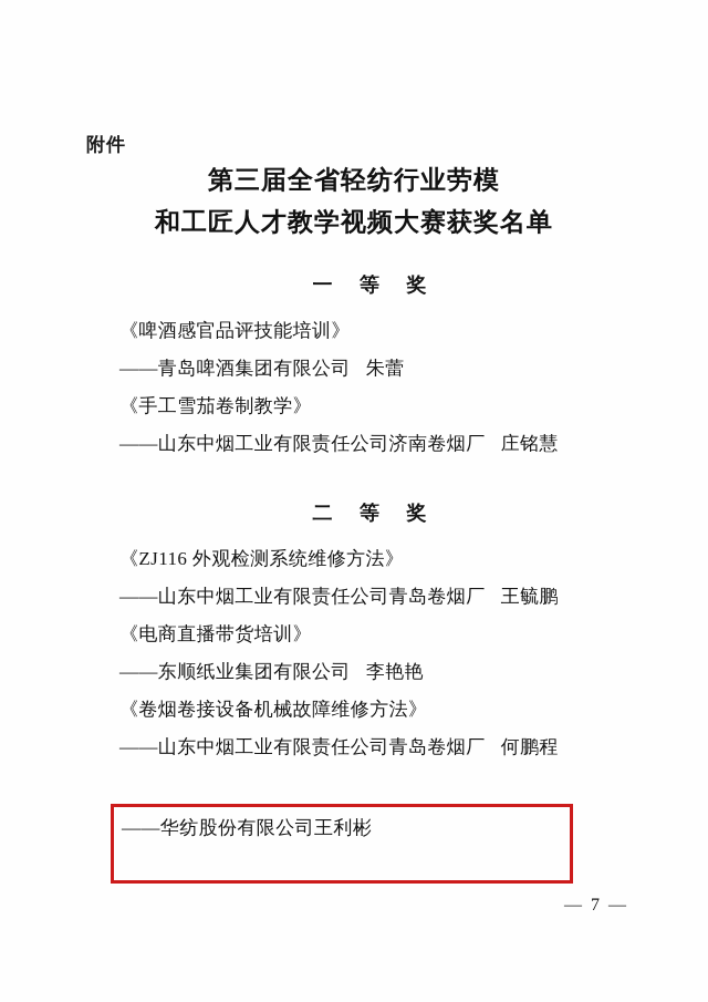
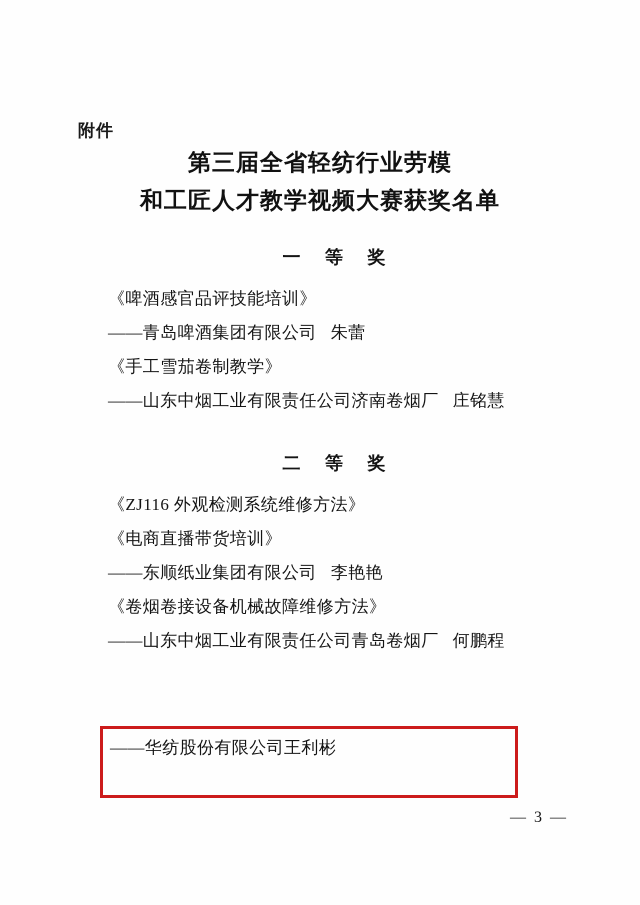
  附件
  第三届全省轻纺行业劳模
  和工匠人才教学视频大赛获奖名单
  一 等 奖
  《啤酒感官品评技能培训》
  ——青岛啤酒集团有限公司 朱蕾
  《手工雪茄卷制教学》
  ——山东中烟工业有限责任公司济南卷烟厂 庄铭慧
  二 等 奖
  《ZJ116 外观检测系统维修方法》
- ——山东中烟工业有限责任公司青岛卷烟厂 王毓鹏
  《电商直播带货培训》
  ——东顺纸业集团有限公司 李艳艳
  《卷烟卷接设备机械故障维修方法》
  ——山东中烟工业有限责任公司青岛卷烟厂 何鹏程
  ——华纺股份有限公司王利彬
- — 7 —
+ — 3 —
